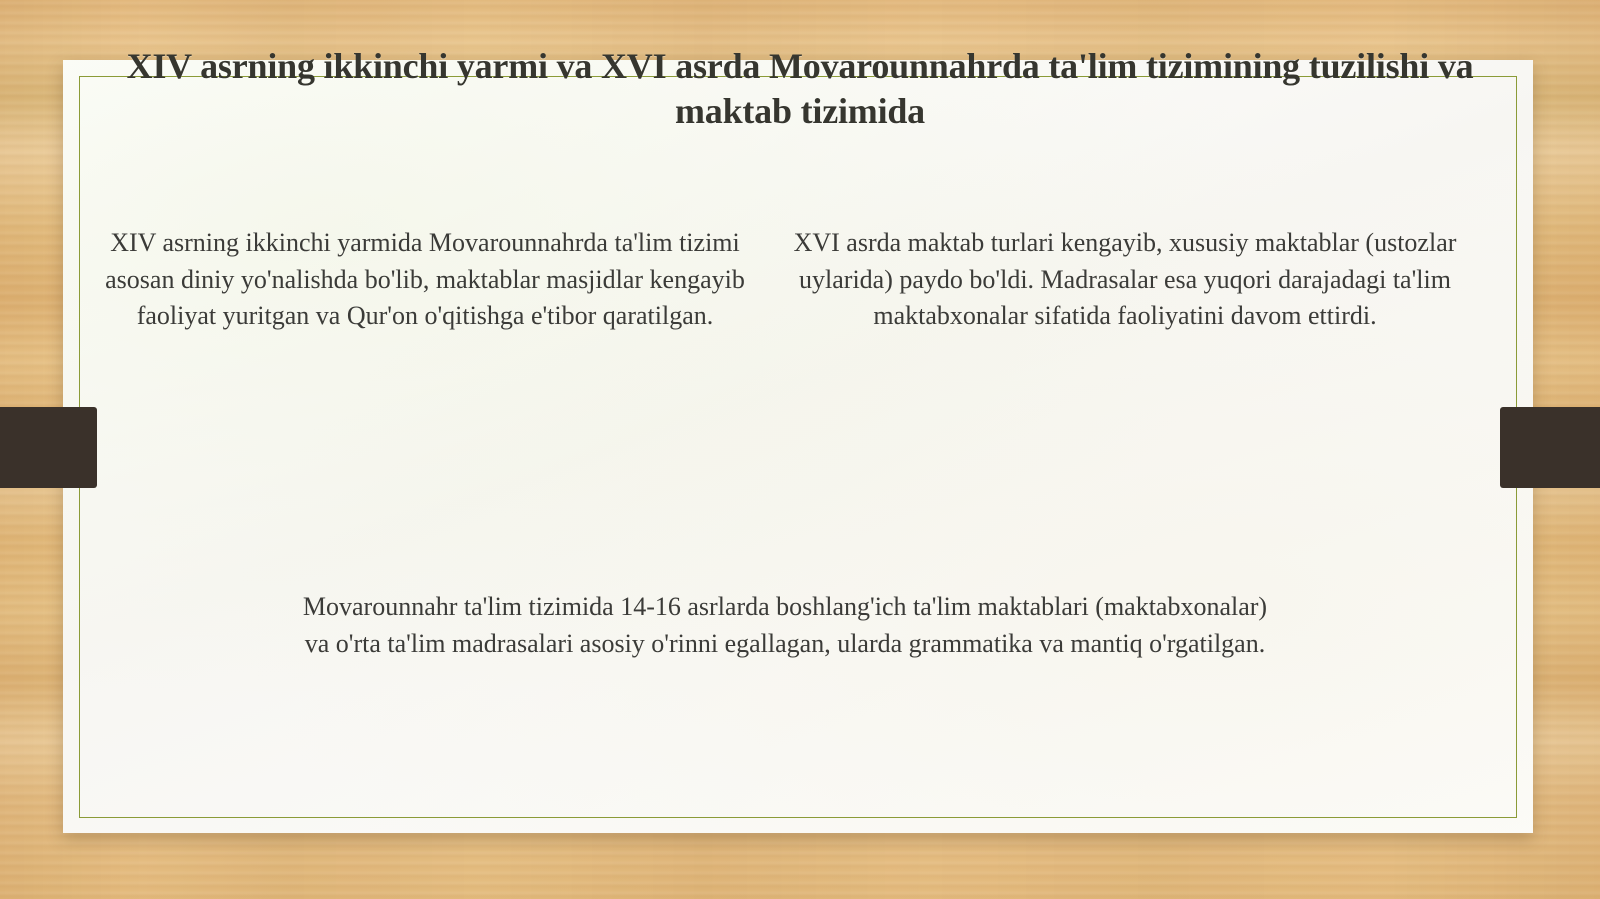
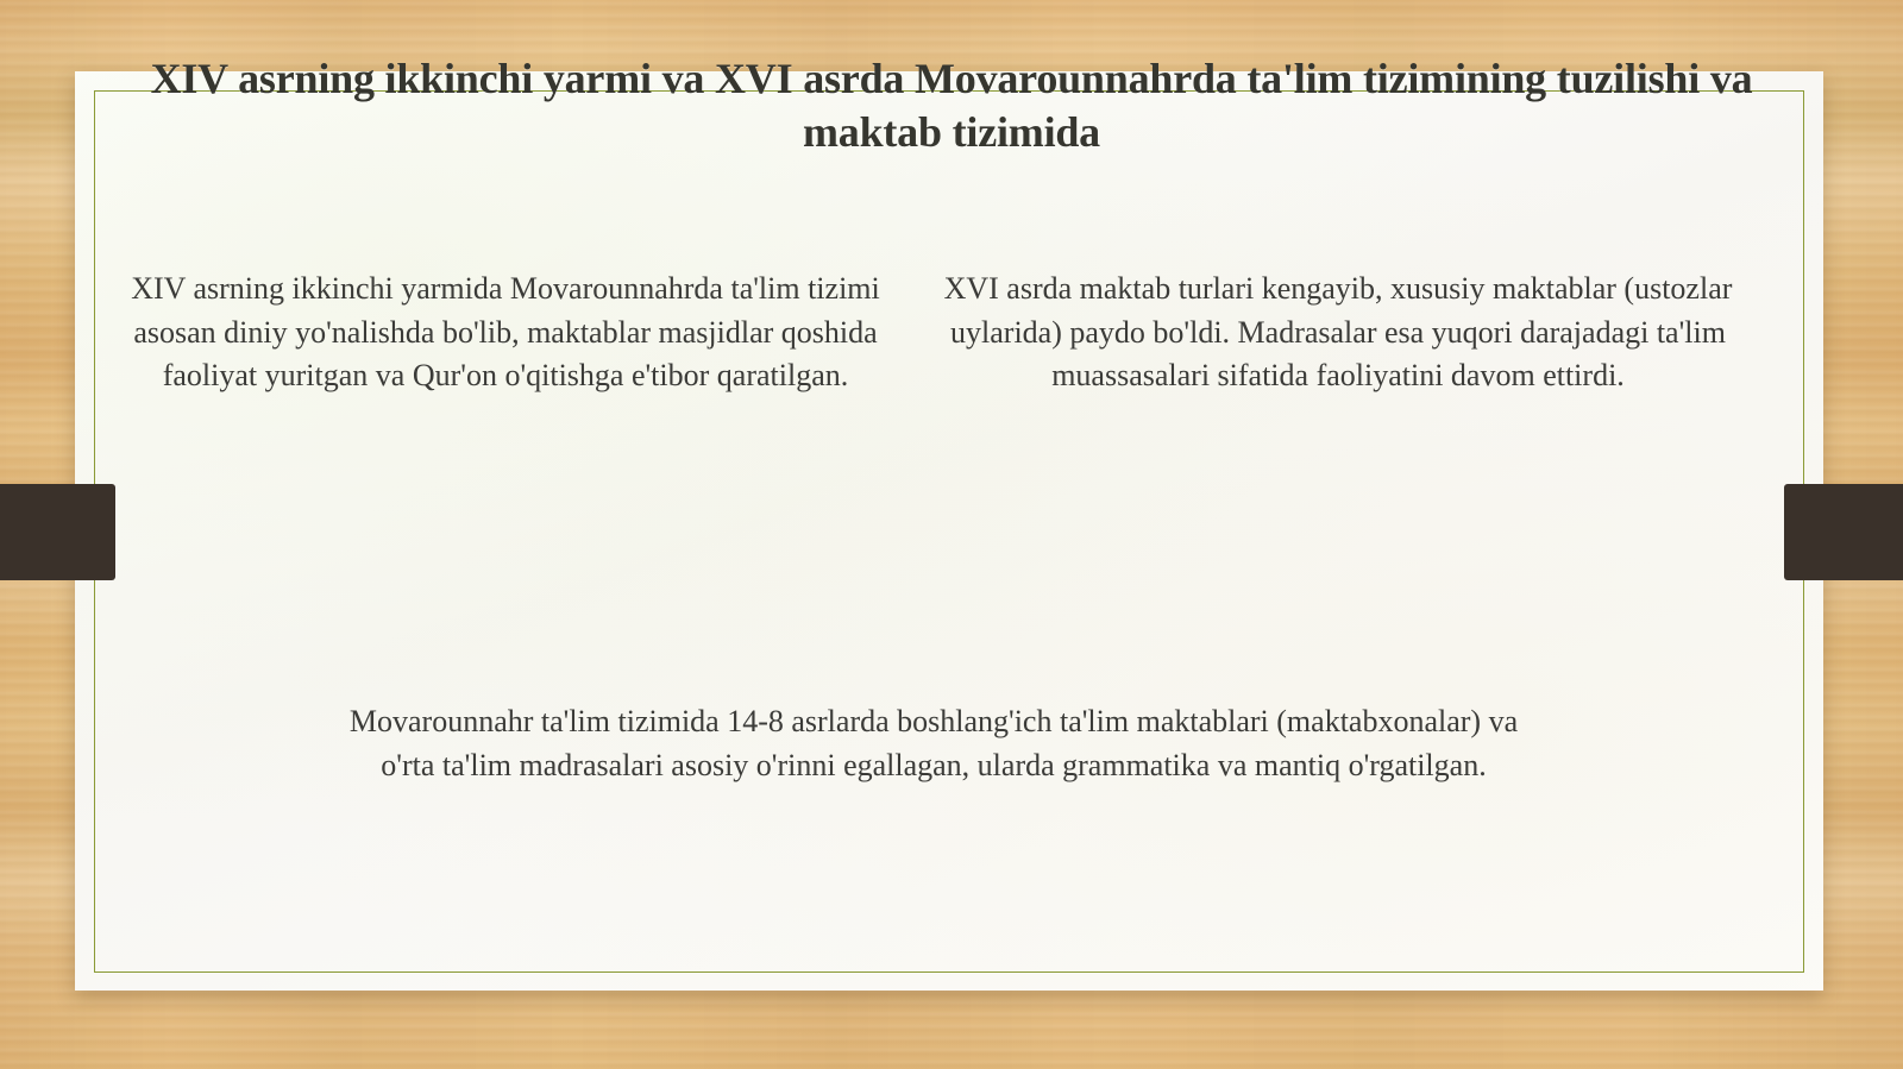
  XIV asrning ikkinchi yarmi va XVI asrda Movarounnahrda ta'lim tizimining tuzilishi va maktab tizimida
- XIV asrning ikkinchi yarmida Movarounnahrda ta'lim tizimi asosan diniy yo'nalishda bo'lib, maktablar masjidlar kengayib faoliyat yuritgan va Qur'on o'qitishga e'tibor qaratilgan.
+ XIV asrning ikkinchi yarmida Movarounnahrda ta'lim tizimi asosan diniy yo'nalishda bo'lib, maktablar masjidlar qoshida faoliyat yuritgan va Qur'on o'qitishga e'tibor qaratilgan.
- XVI asrda maktab turlari kengayib, xususiy maktablar (ustozlar uylarida) paydo bo'ldi. Madrasalar esa yuqori darajadagi ta'lim maktabxonalar sifatida faoliyatini davom ettirdi.
+ XVI asrda maktab turlari kengayib, xususiy maktablar (ustozlar uylarida) paydo bo'ldi. Madrasalar esa yuqori darajadagi ta'lim muassasalari sifatida faoliyatini davom ettirdi.
- Movarounnahr ta'lim tizimida 14-16 asrlarda boshlang'ich ta'lim maktablari (maktabxonalar) va o'rta ta'lim madrasalari asosiy o'rinni egallagan, ularda grammatika va mantiq o'rgatilgan.
+ Movarounnahr ta'lim tizimida 14-8 asrlarda boshlang'ich ta'lim maktablari (maktabxonalar) va o'rta ta'lim madrasalari asosiy o'rinni egallagan, ularda grammatika va mantiq o'rgatilgan.
